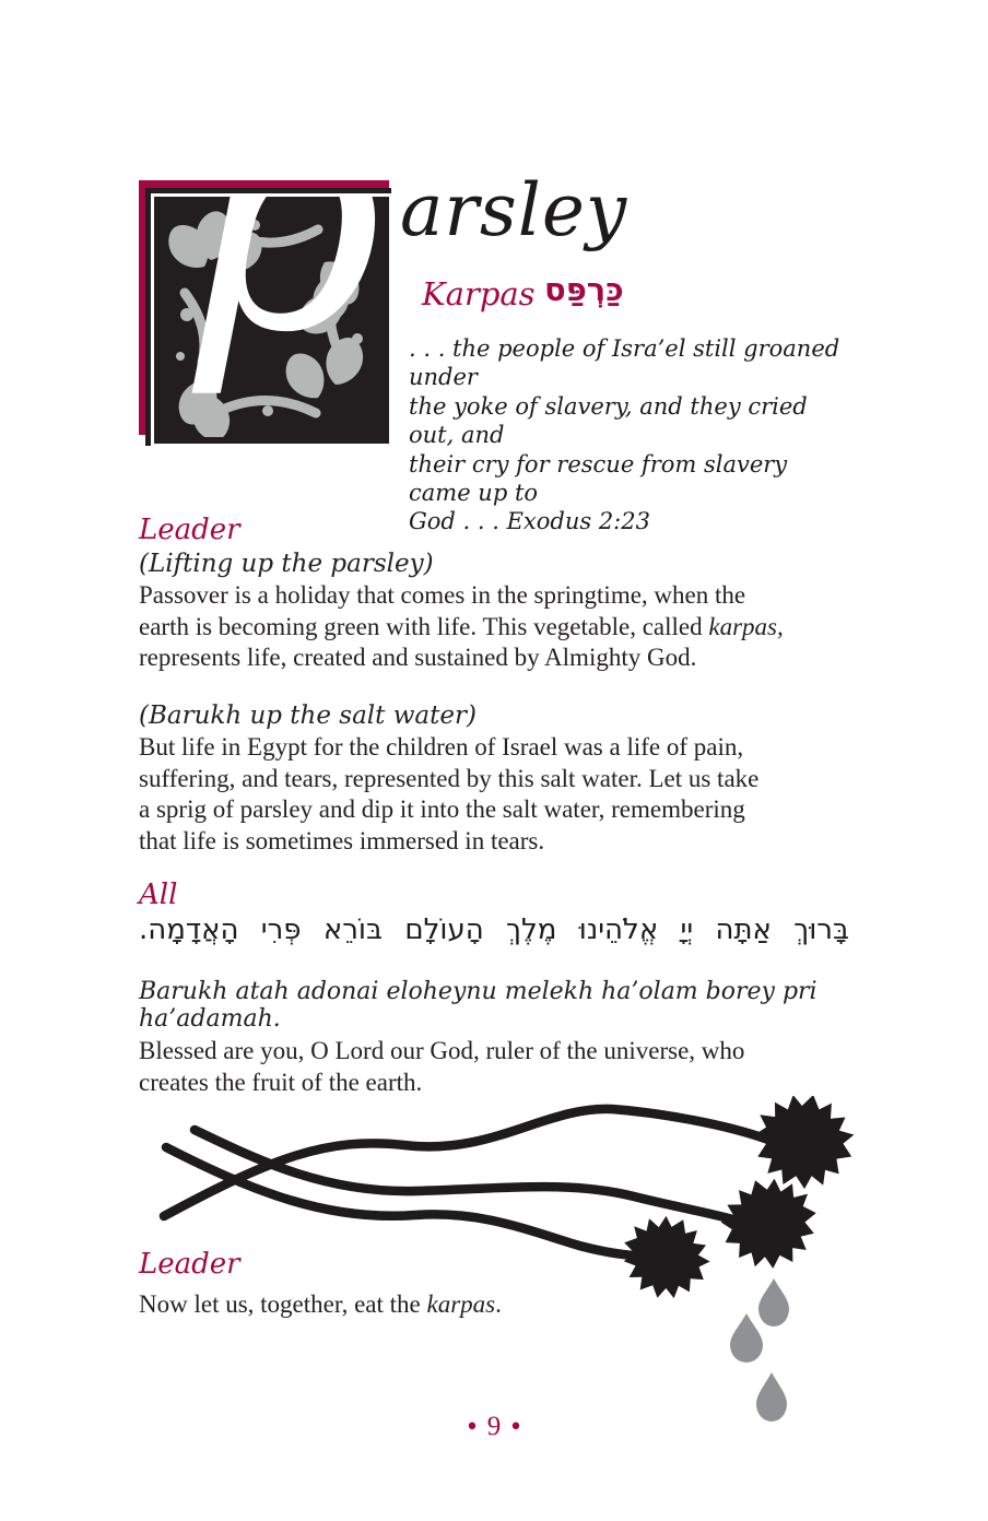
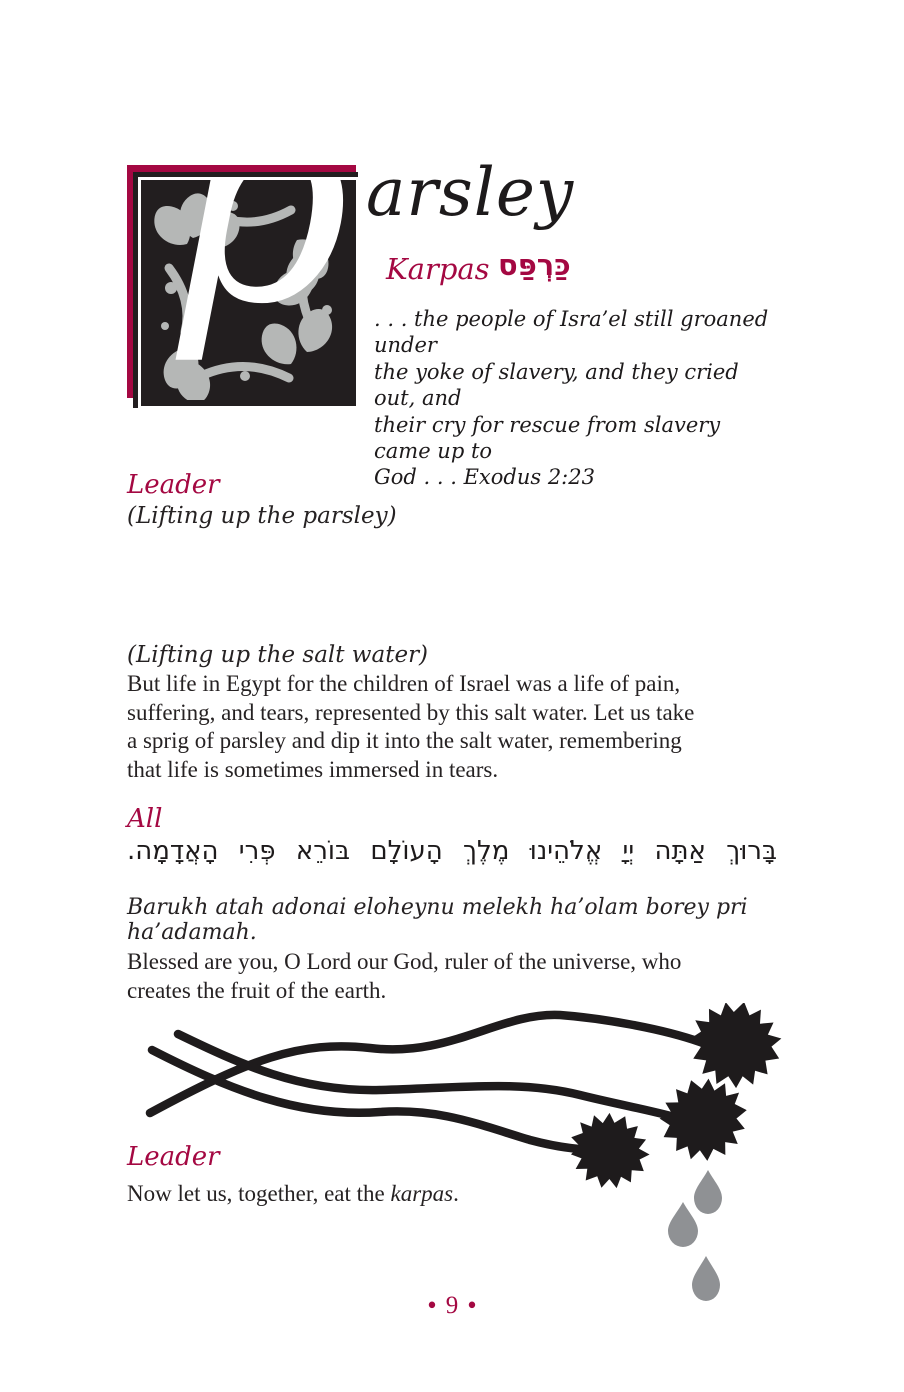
  p
  arsley
  Karpas
  כַּרְפַּס
  . . . the people of Isra’el still groaned under
  the yoke of slavery, and they cried out, and
  their cry for rescue from slavery came up to
  God . . . Exodus 2:23
  Leader
  (Lifting up the parsley)
- Passover is a holiday that comes in the springtime, when the earth is becoming green with life. This vegetable, called karpas, represents life, created and sustained by Almighty God.
- (Barukh up the salt water)
+ (Lifting up the salt water)
  But life in Egypt for the children of Israel was a life of pain,
  suffering, and tears, represented by this salt water. Let us take
  a sprig of parsley and dip it into the salt water, remembering
  that life is sometimes immersed in tears.
  All
  בָּרוּךְ אַתָּה יְיָ אֱלֹהֵינוּ מֶלֶךְ הָעוֹלָם בּוֹרֵא פְּרִי הָאֲדָמָה.
  Barukh atah adonai eloheynu melekh ha’olam borey pri ha’adamah.
  Blessed are you, O Lord our God, ruler of the universe, who
  creates the fruit of the earth.
  Leader
  Now let us, together, eat the karpas.
  • 9 •
